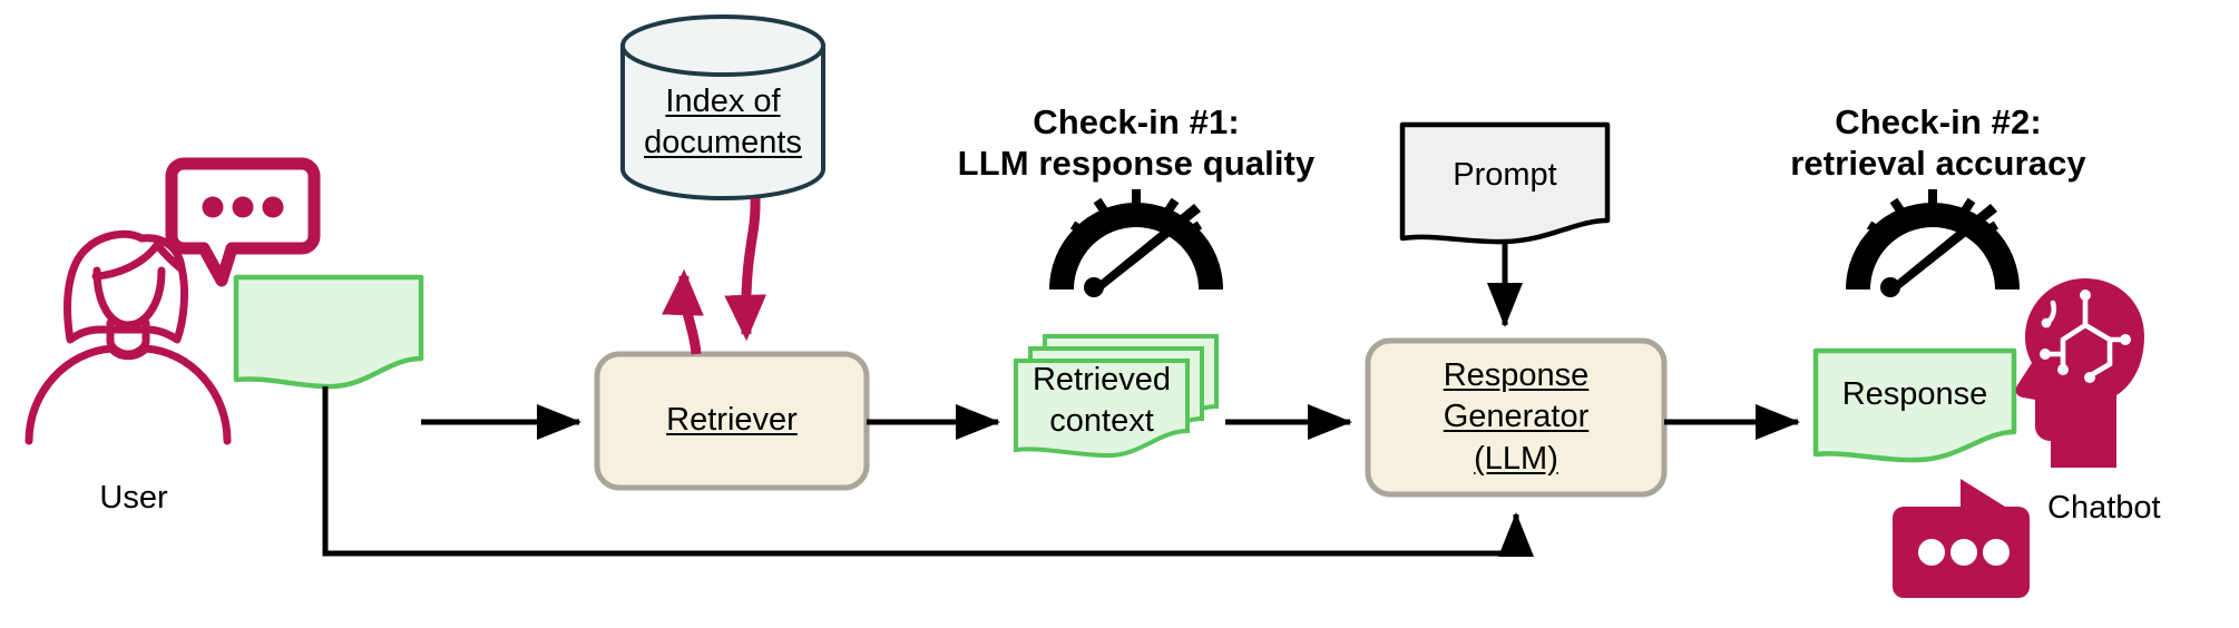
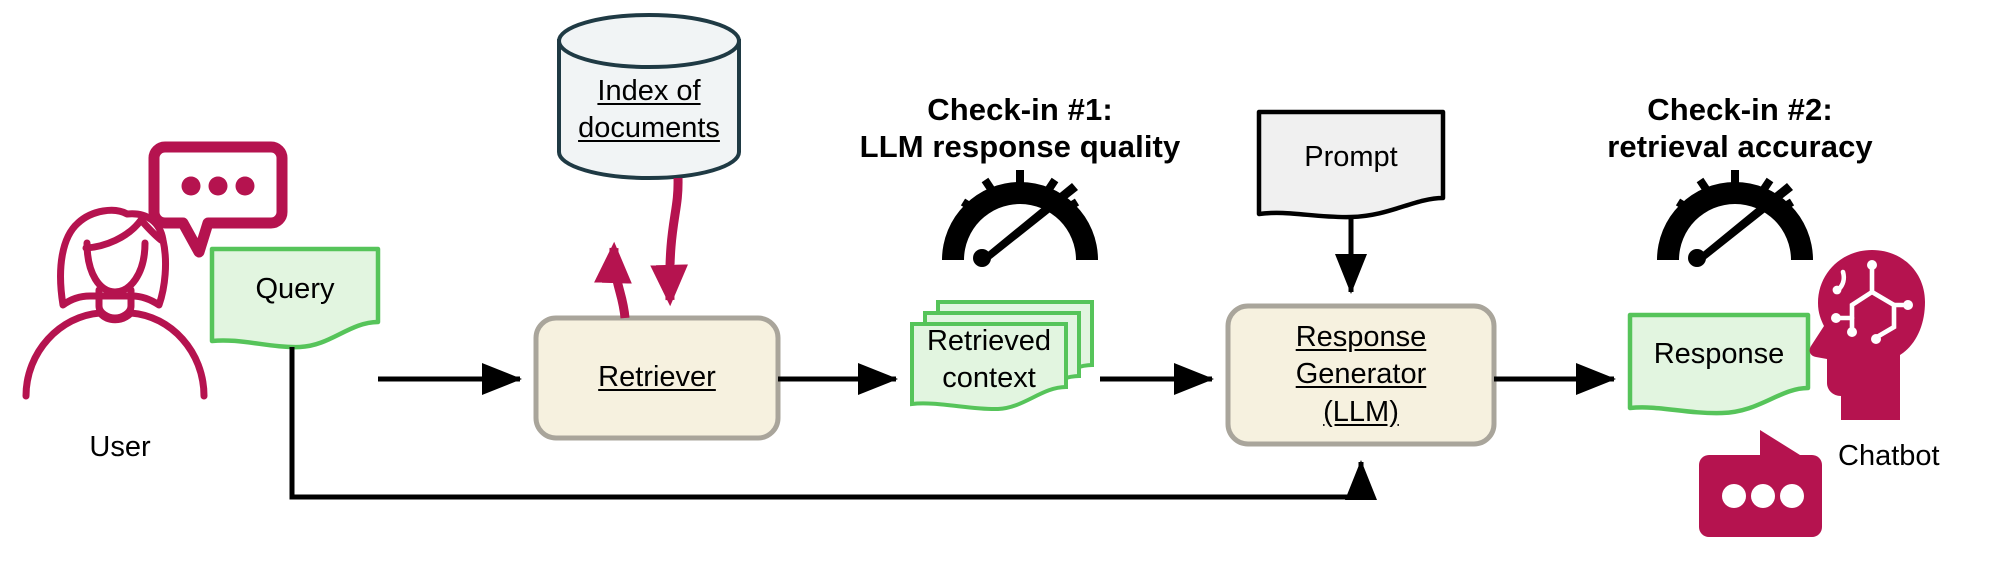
  User
+ Query
  Index of
  documents
  Retriever
  Check-in #1: LLM response quality
  Retrieved
  context
  Prompt
  Response
  Generator
  (LLM)
  Check-in #2: retrieval accuracy
  Response
  Chatbot
